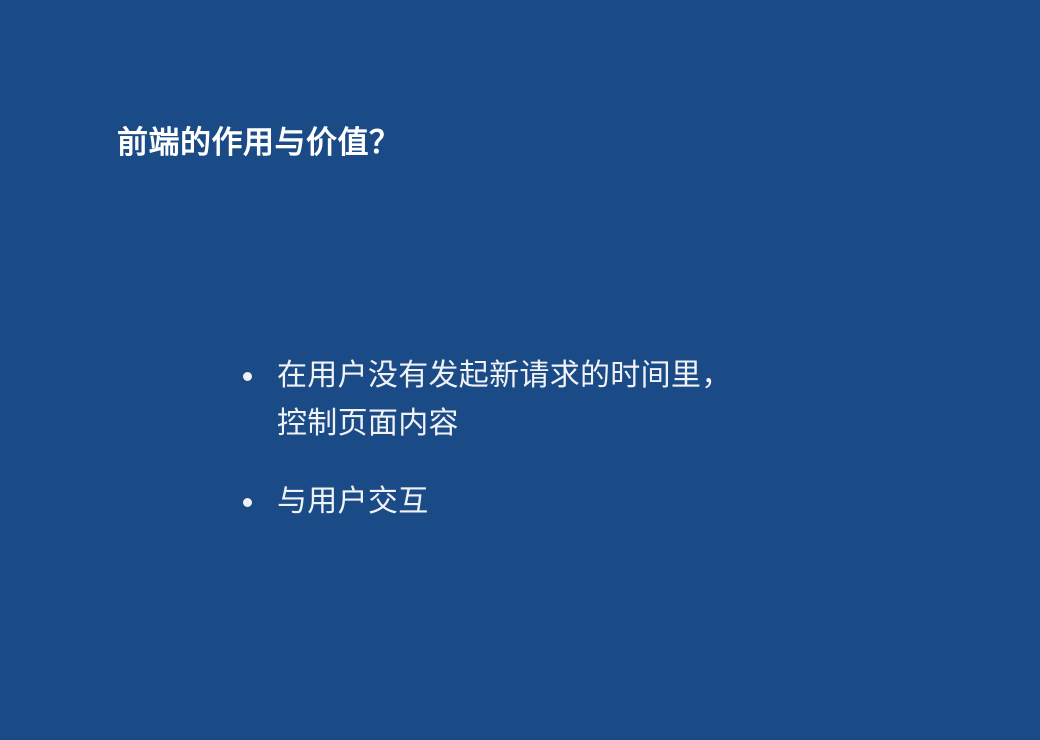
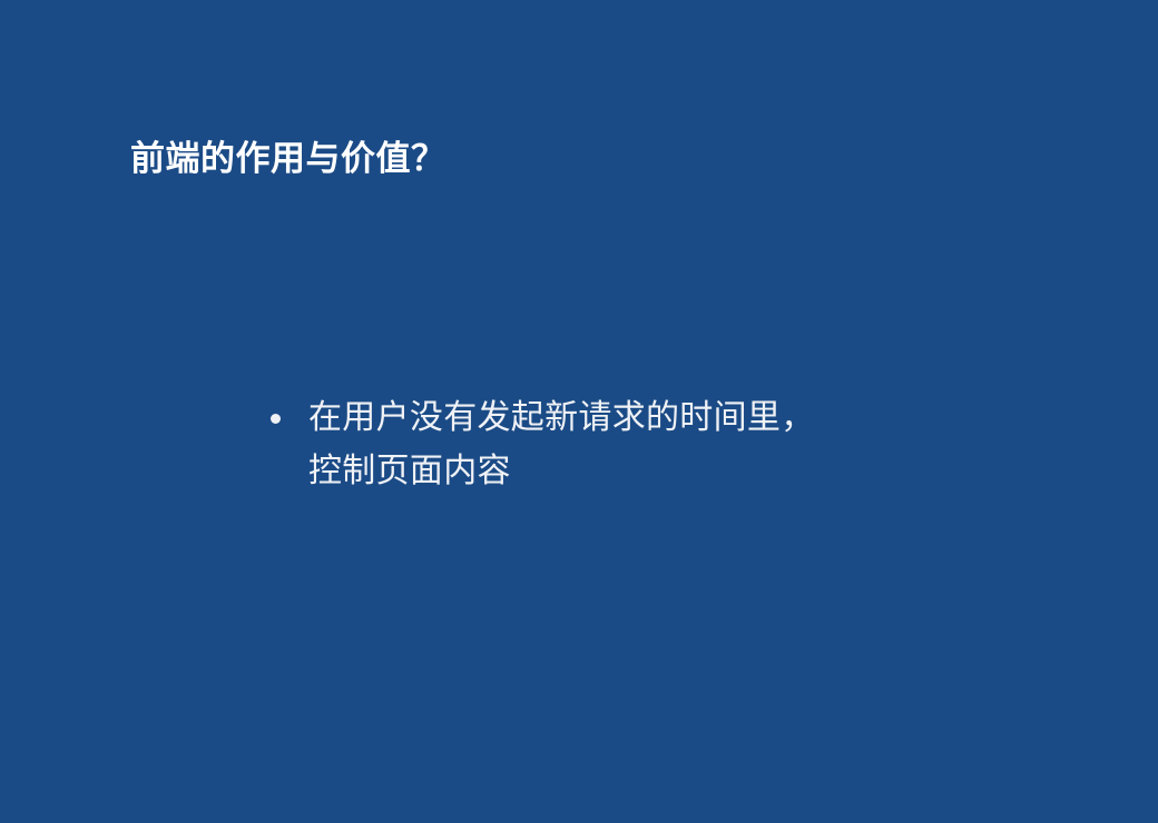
  前端的作用与价值？
  在用户没有发起新请求的时间里，
  控制页面内容
- 与用户交互
